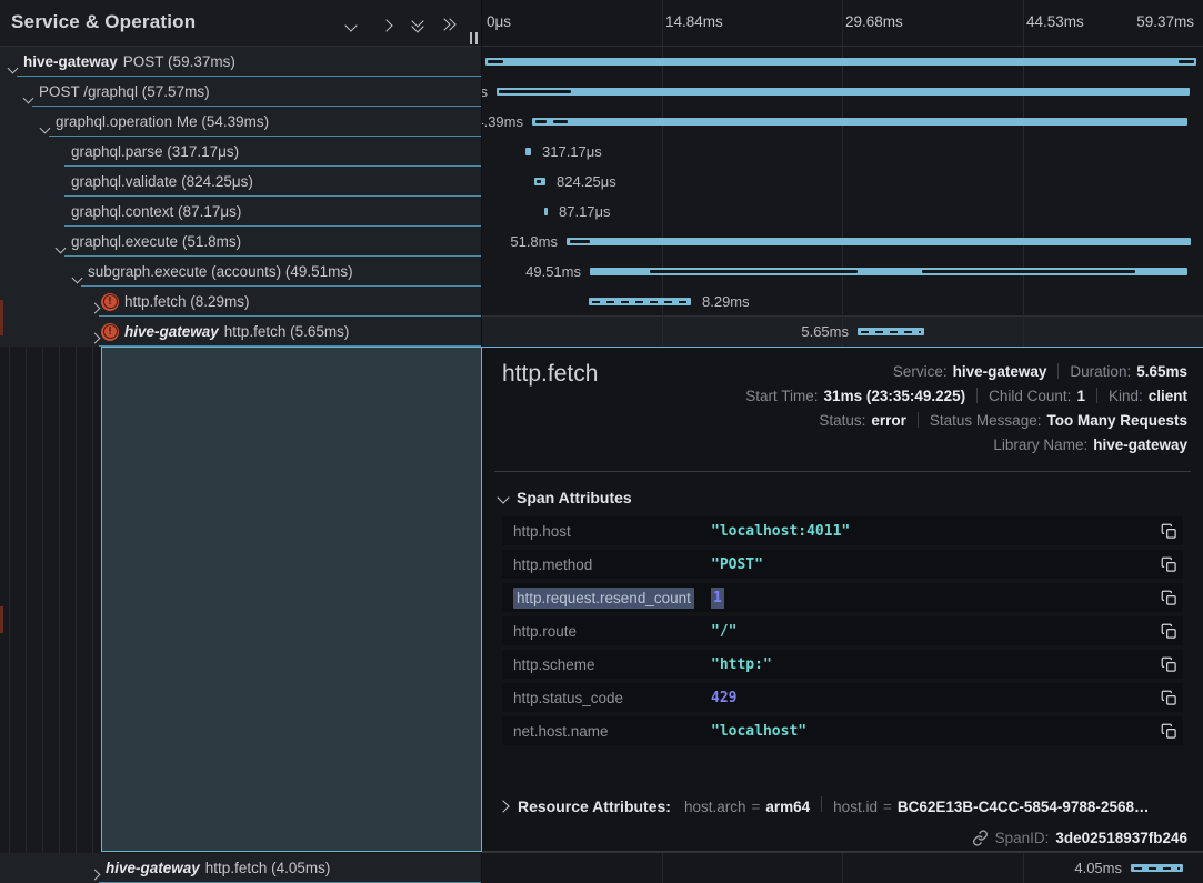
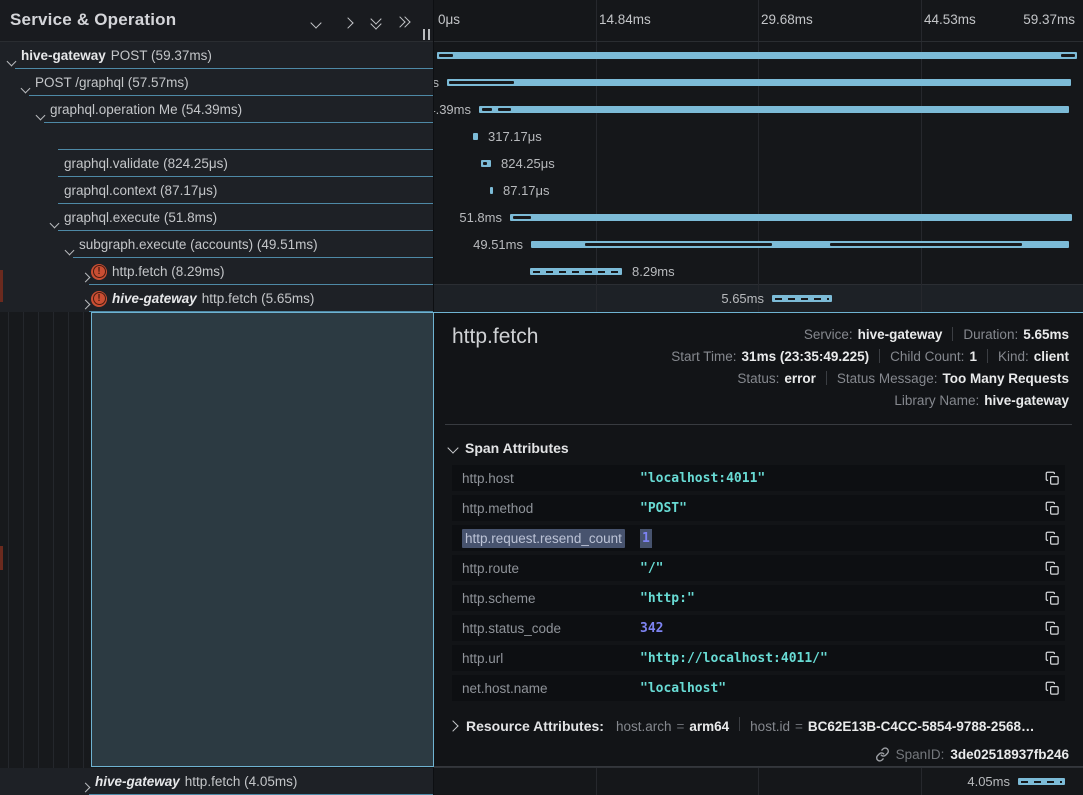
  0μs
  14.84ms
  29.68ms
  44.53ms
  59.37ms
  .39ms
  317.17μs
  824.25μs
  87.17μs
  51.8ms
  49.51ms
  8.29ms
  5.65ms
  4.05ms
  Service & Operation
  hive-gateway
  POST (59.37ms)
  POST /graphql (57.57ms)
  graphql.operation Me (54.39ms)
- graphql.parse (317.17μs)
  graphql.validate (824.25μs)
  graphql.context (87.17μs)
  graphql.execute (51.8ms)
  subgraph.execute (accounts) (49.51ms)
  http.fetch (8.29ms)
  hive-gateway
  http.fetch (5.65ms)
  hive-gateway
  http.fetch (4.05ms)
  http.fetch
  Service:
  hive-gateway
  Duration:
  5.65ms
  Start Time:
  31ms (23:35:49.225)
  Child Count:
  1
  Kind:
  client
  Status:
  error
  Status Message:
  Too Many Requests
  Library Name:
  hive-gateway
  Span Attributes
  http.host
  "localhost:4011"
  http.method
  "POST"
  http.request.resend_count
  1
  http.route
  "/"
  http.scheme
  "http:"
  http.status_code
- 429
+ 342
+ http.url
+ "http://localhost:4011/"
  net.host.name
  "localhost"
  Resource Attributes:
  host.arch = arm64 host.id = BC62E13B-C4CC-5854-9788-2568…
  SpanID:
  3de02518937fb246
